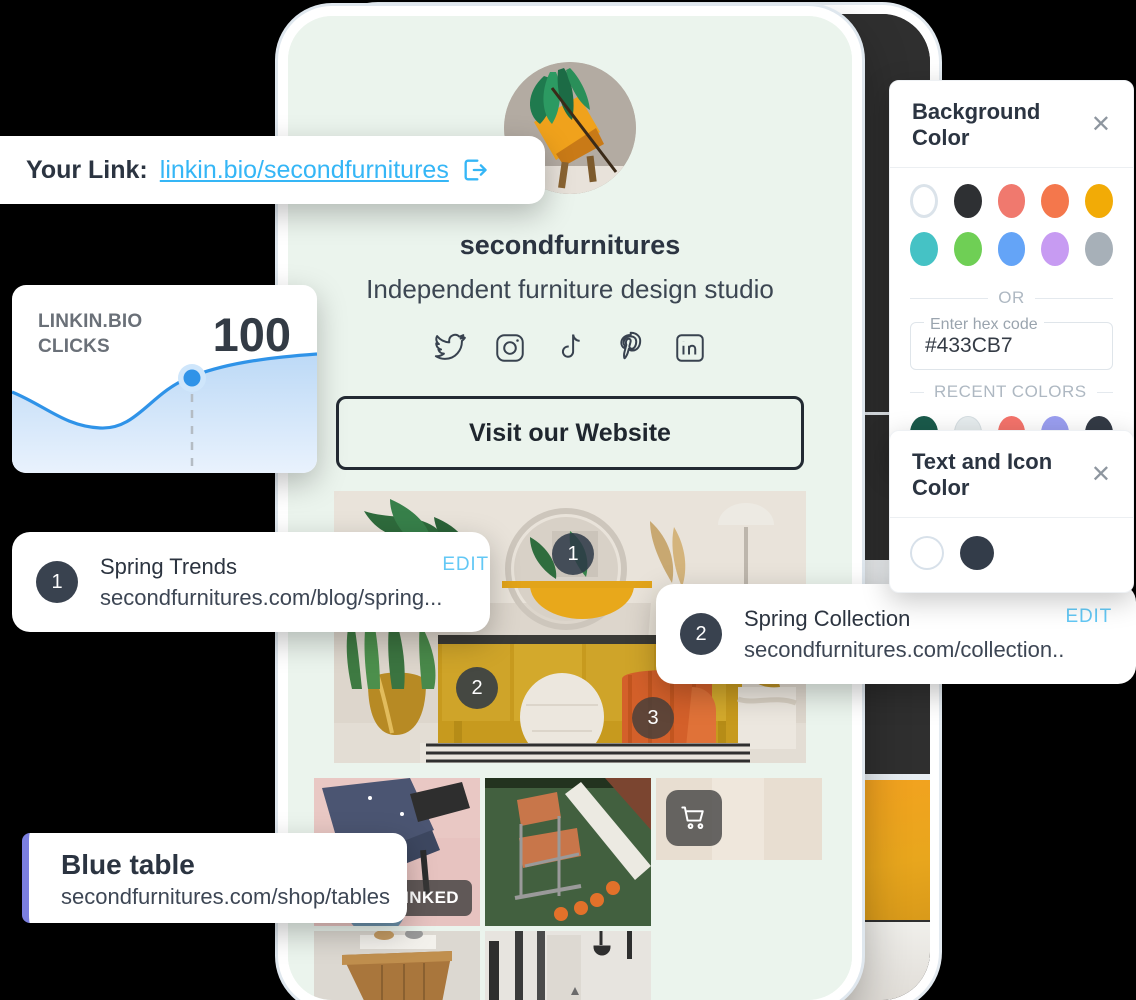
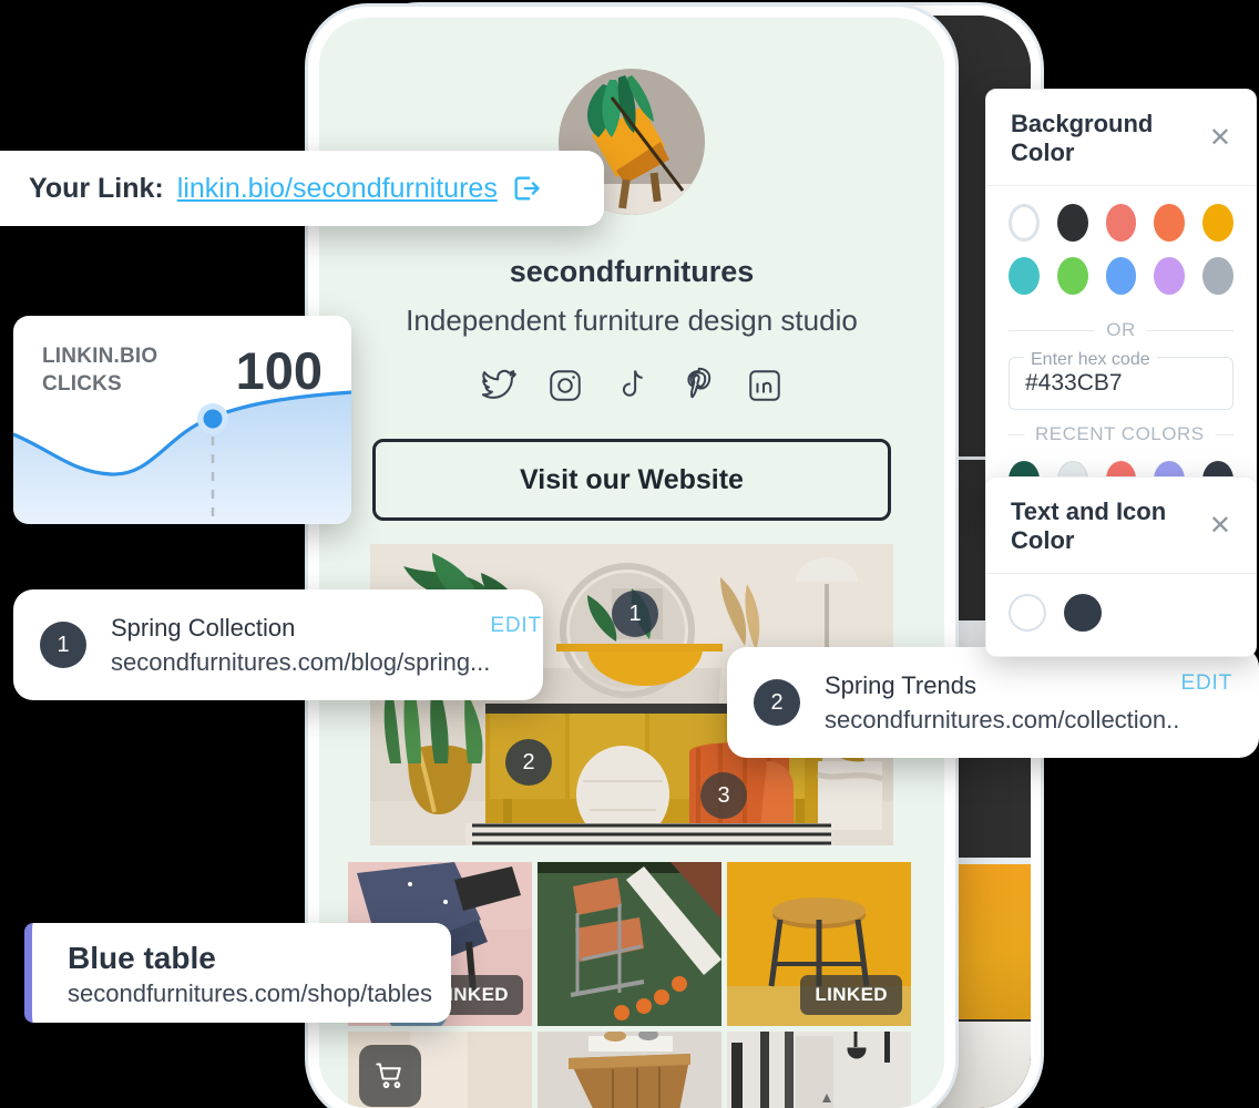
  secondfurnitures
  Independent furniture design studio
  Visit our Website
  1
  2
  3
+ LINKED
  Your Link:
  linkin.bio/secondfurnitures
  LINKIN.BIO
  CLICKS
  100
  1
- Spring Trends
+ Spring Collection
  secondfurnitures.com/blog/spring...
  EDIT
  2
- Spring Collection
+ Spring Trends
  secondfurnitures.com/collection..
  EDIT
  Blue table
  secondfurnitures.com/shop/tables
  Background Color
  ✕
  OR
  Enter hex code
  #433CB7
  RECENT COLORS
  Text and Icon Color
  ✕
